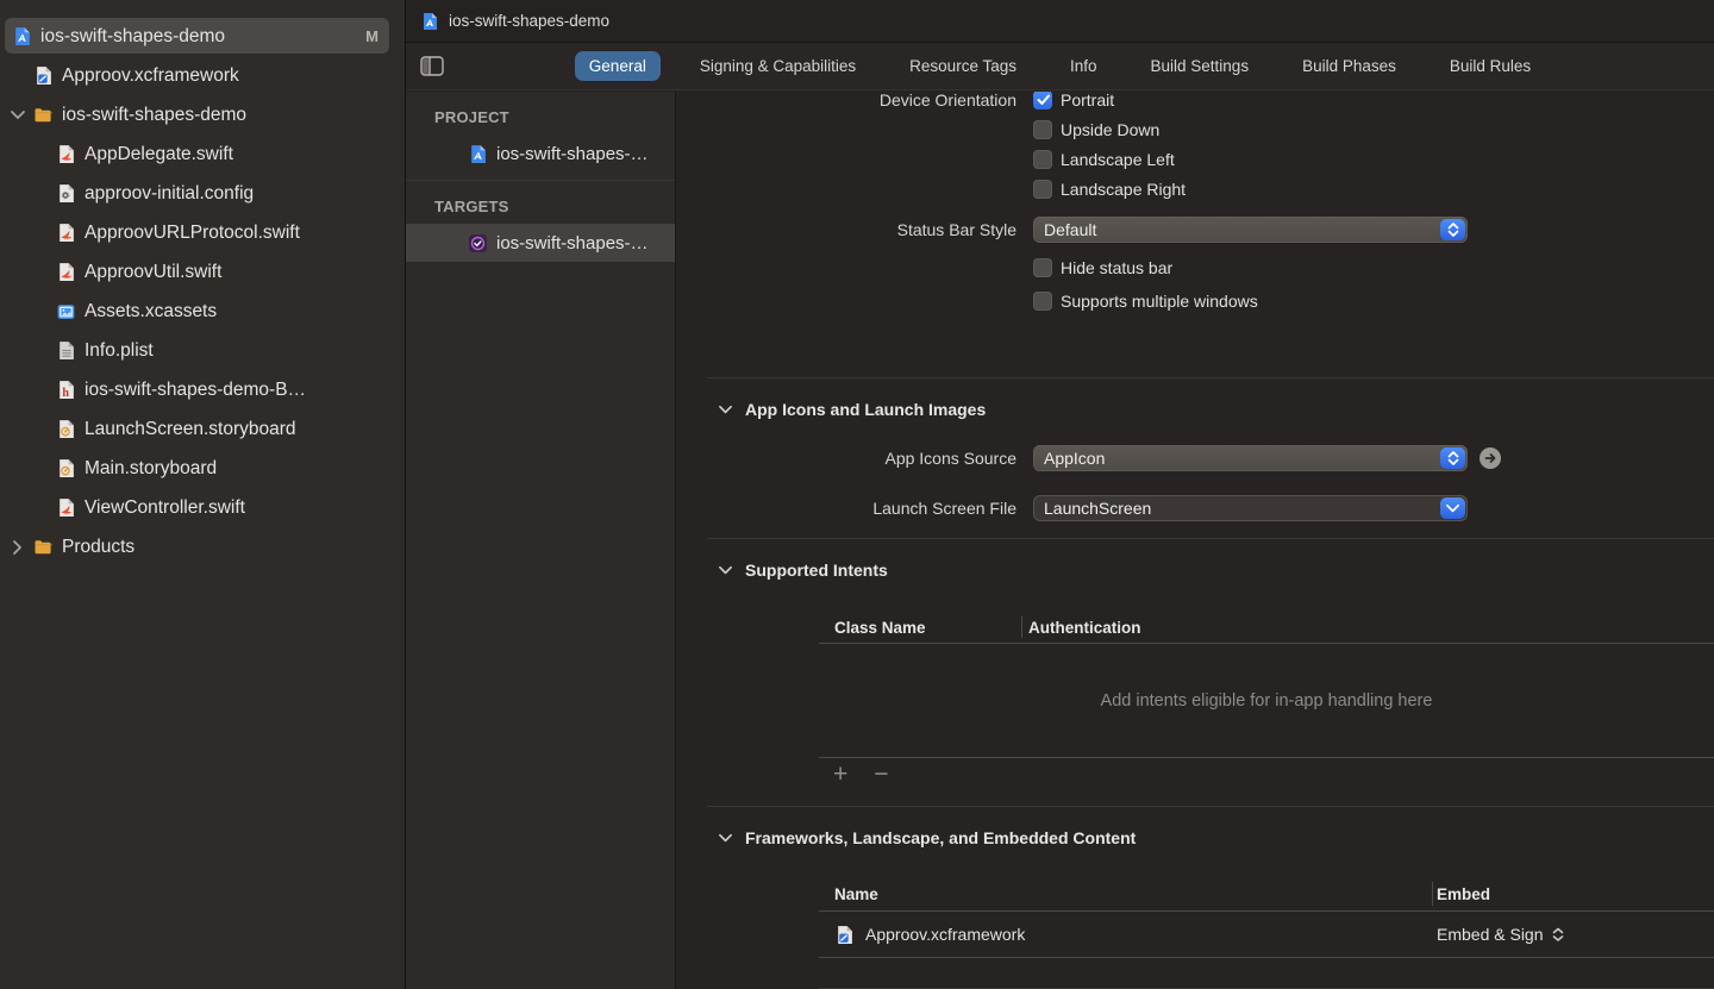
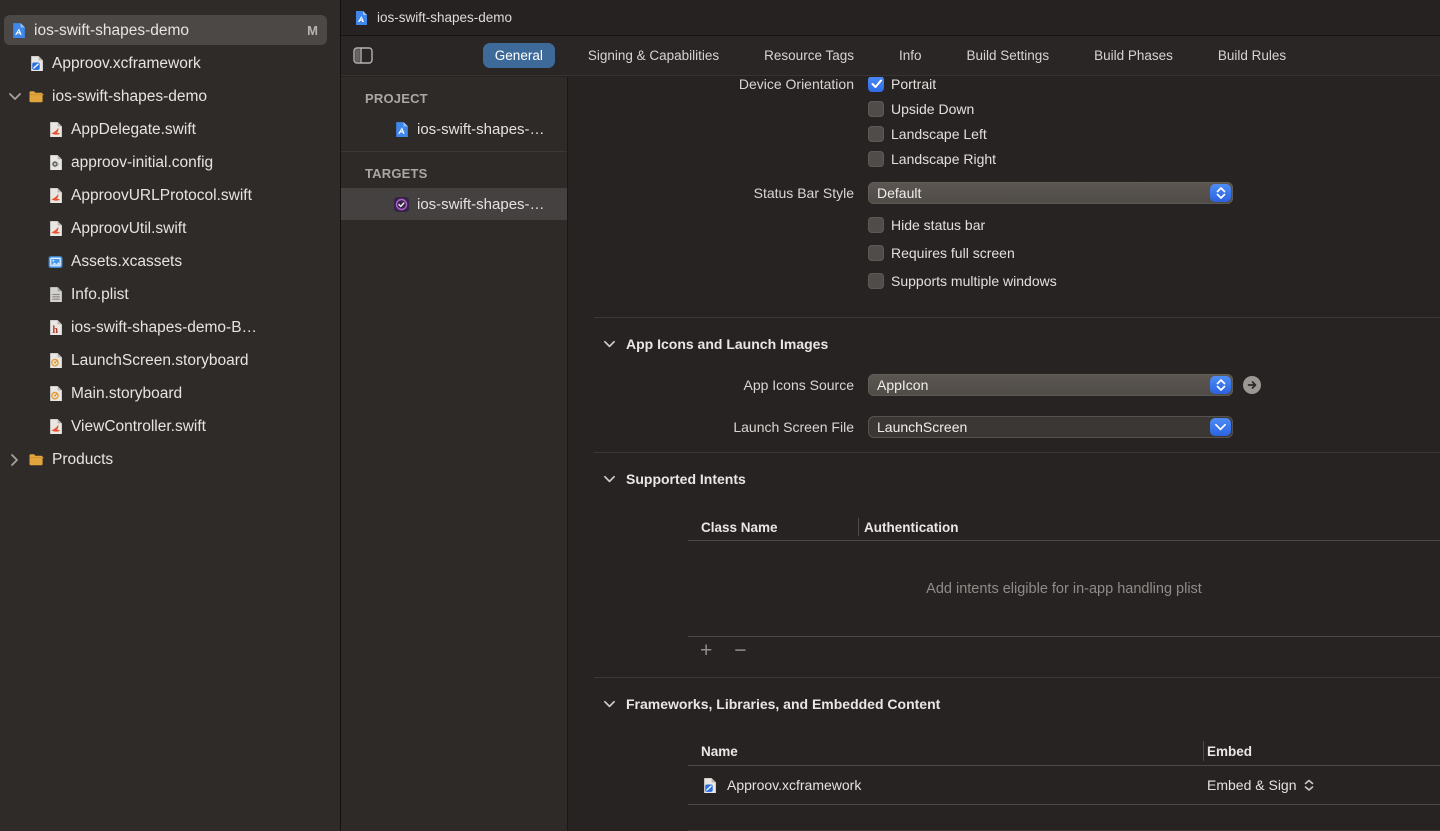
  ios-swift-shapes-demo
  M
  Approov.xcframework
  ios-swift-shapes-demo
  AppDelegate.swift
  approov-initial.config
  ApproovURLProtocol.swift
  ApproovUtil.swift
  Assets.xcassets
  Info.plist
  ios-swift-shapes-demo-B…
  LaunchScreen.storyboard
  Main.storyboard
  ViewController.swift
  Products
  ios-swift-shapes-demo
  General
  Signing & Capabilities
  Resource Tags
  Info
  Build Settings
  Build Phases
  Build Rules
  PROJECT
  ios-swift-shapes-…
  TARGETS
  ios-swift-shapes-…
  Device Orientation
  Portrait
  Upside Down
  Landscape Left
  Landscape Right
  Status Bar Style
  Default
  Hide status bar
+ Requires full screen
  Supports multiple windows
  App Icons and Launch Images
  App Icons Source
  AppIcon
  Launch Screen File
  LaunchScreen
  Supported Intents
  Class Name
  Authentication
- Add intents eligible for in-app handling here
+ Add intents eligible for in-app handling plist
  +
  −
- Frameworks, Landscape, and Embedded Content
+ Frameworks, Libraries, and Embedded Content
  Name
  Embed
  Approov.xcframework
  Embed & Sign
